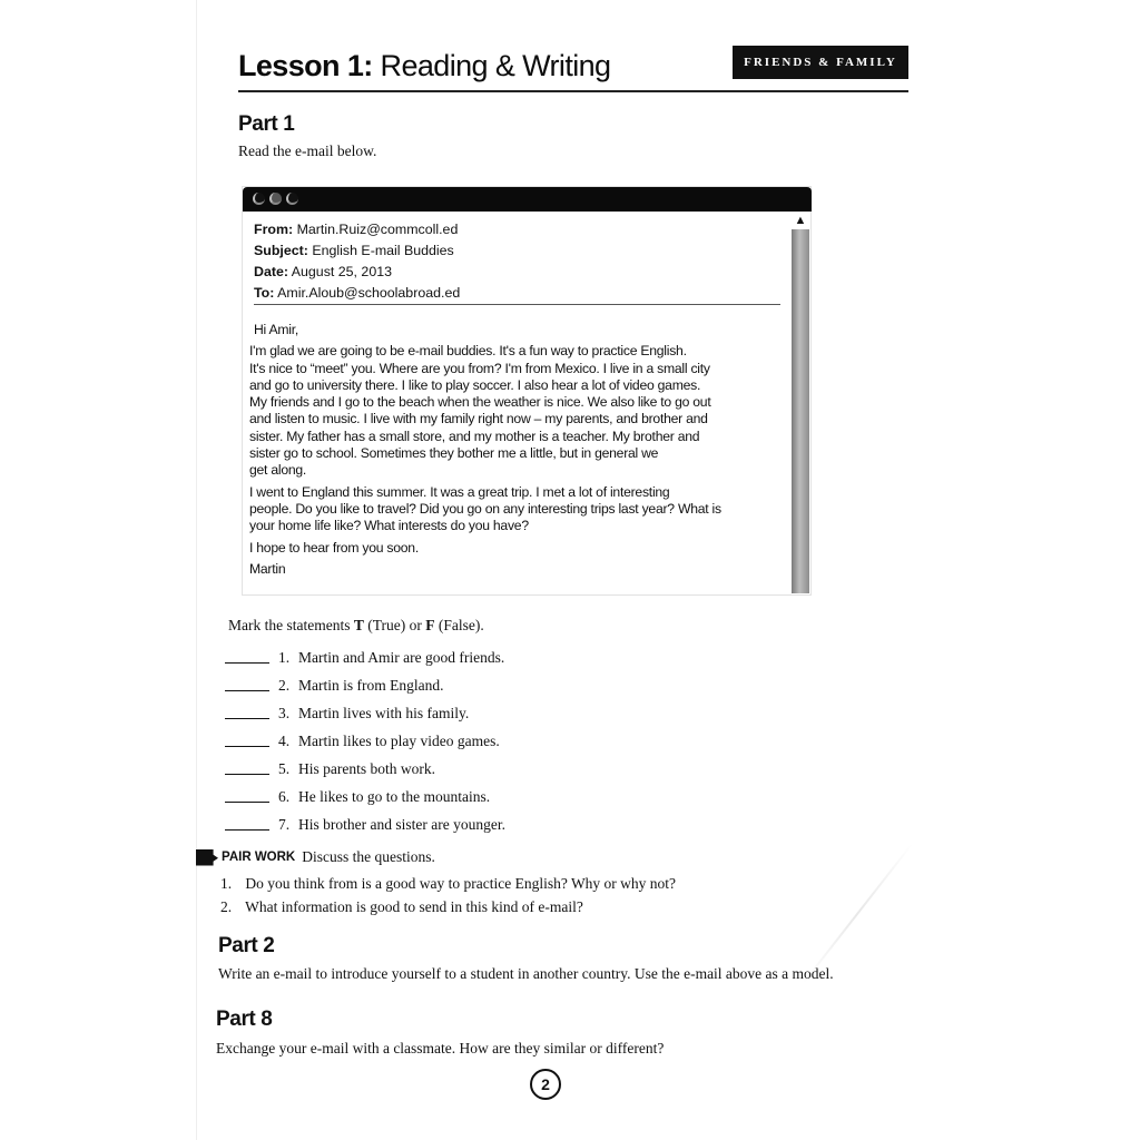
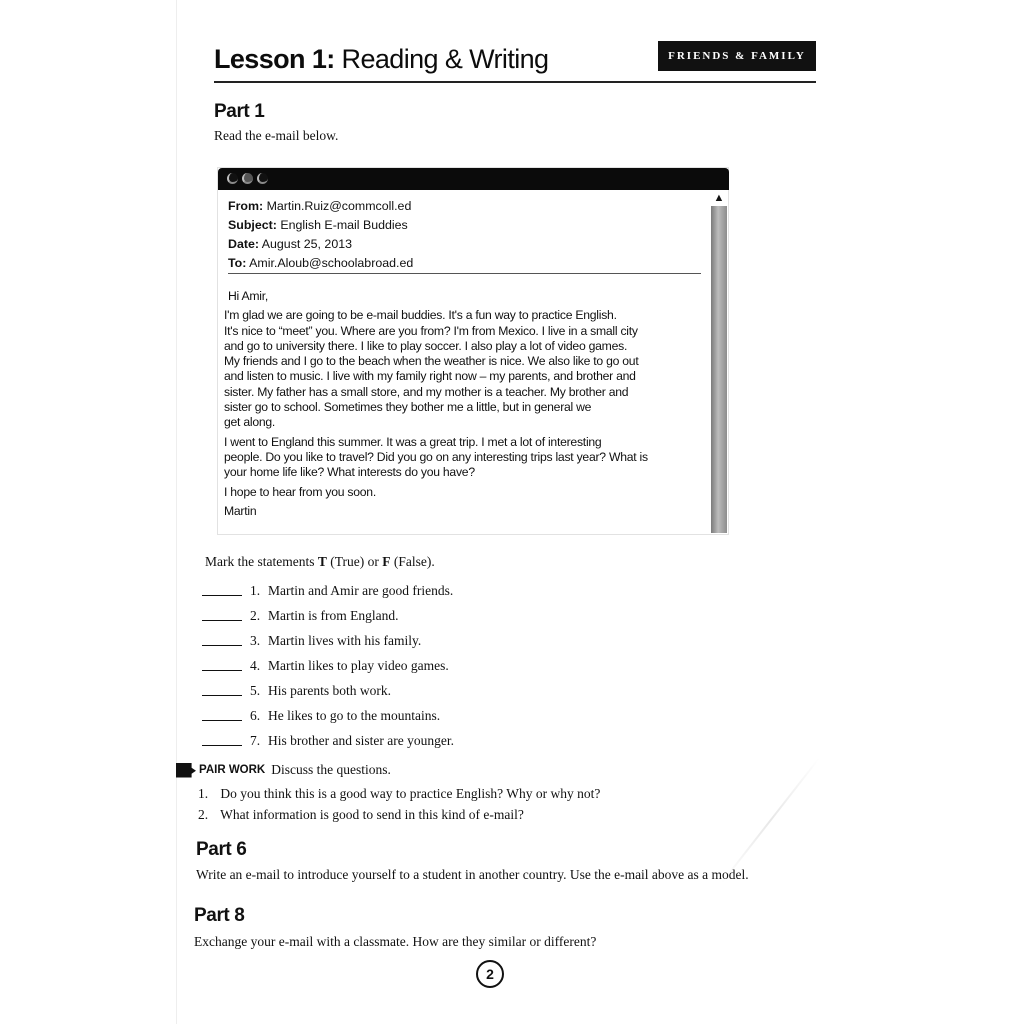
  Lesson 1: Reading & Writing
  FRIENDS & FAMILY
  Part 1
  Read the e-mail below.
  ▲
  From: Martin.Ruiz@commcoll.ed
  Subject: English E-mail Buddies
  Date: August 25, 2013
  To: Amir.Aloub@schoolabroad.ed
  Hi Amir,
  I'm glad we are going to be e-mail buddies. It's a fun way to practice English.
  It's nice to “meet” you. Where are you from? I'm from Mexico. I live in a small city
- and go to university there. I like to play soccer. I also hear a lot of video games.
+ and go to university there. I like to play soccer. I also play a lot of video games.
  My friends and I go to the beach when the weather is nice. We also like to go out
  and listen to music. I live with my family right now – my parents, and brother and
  sister. My father has a small store, and my mother is a teacher. My brother and
  sister go to school. Sometimes they bother me a little, but in general we
  get along.
  I went to England this summer. It was a great trip. I met a lot of interesting
  people. Do you like to travel? Did you go on any interesting trips last year? What is
  your home life like? What interests do you have?
  I hope to hear from you soon.
  Martin
  Mark the statements T (True) or F (False).
  1.
  Martin and Amir are good friends.
  2.
  Martin is from England.
  3.
  Martin lives with his family.
  4.
  Martin likes to play video games.
  5.
  His parents both work.
  6.
  He likes to go to the mountains.
  7.
  His brother and sister are younger.
  PAIR WORK
  Discuss the questions.
- 1. Do you think from is a good way to practice English? Why or why not?
+ 1. Do you think this is a good way to practice English? Why or why not?
  2. What information is good to send in this kind of e-mail?
- Part 2
+ Part 6
  Write an e-mail to introduce yourself to a student in another country. Use the e-mail above as a model.
  Part 8
  Exchange your e-mail with a classmate. How are they similar or different?
  2
